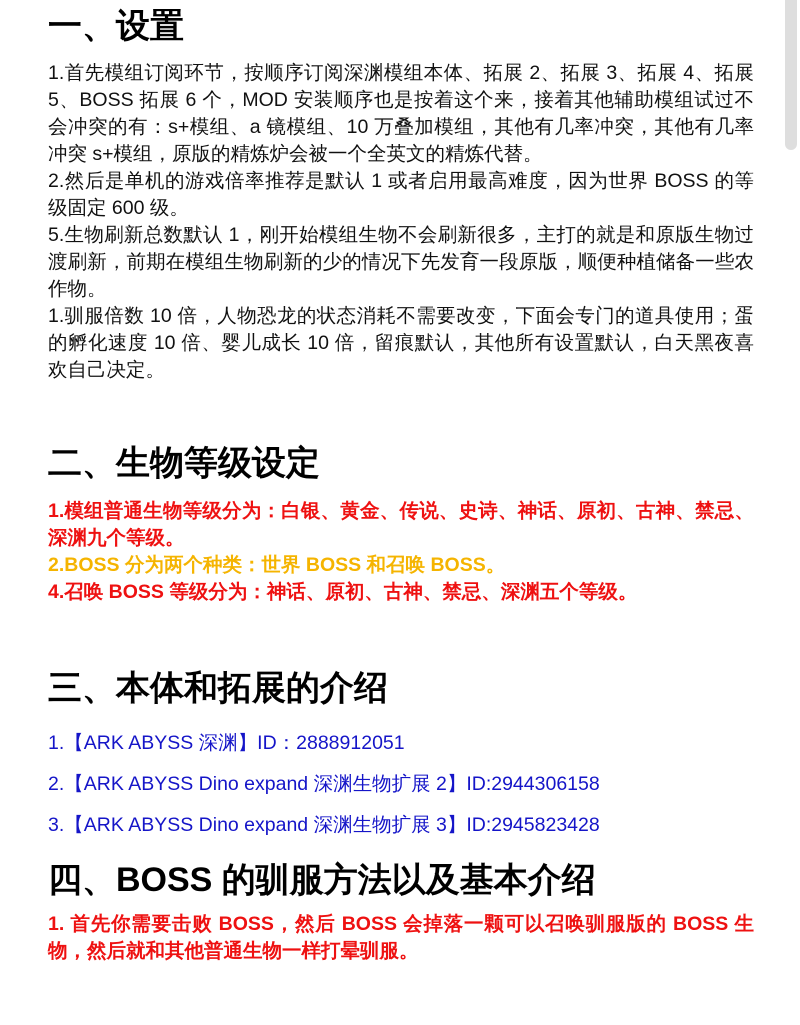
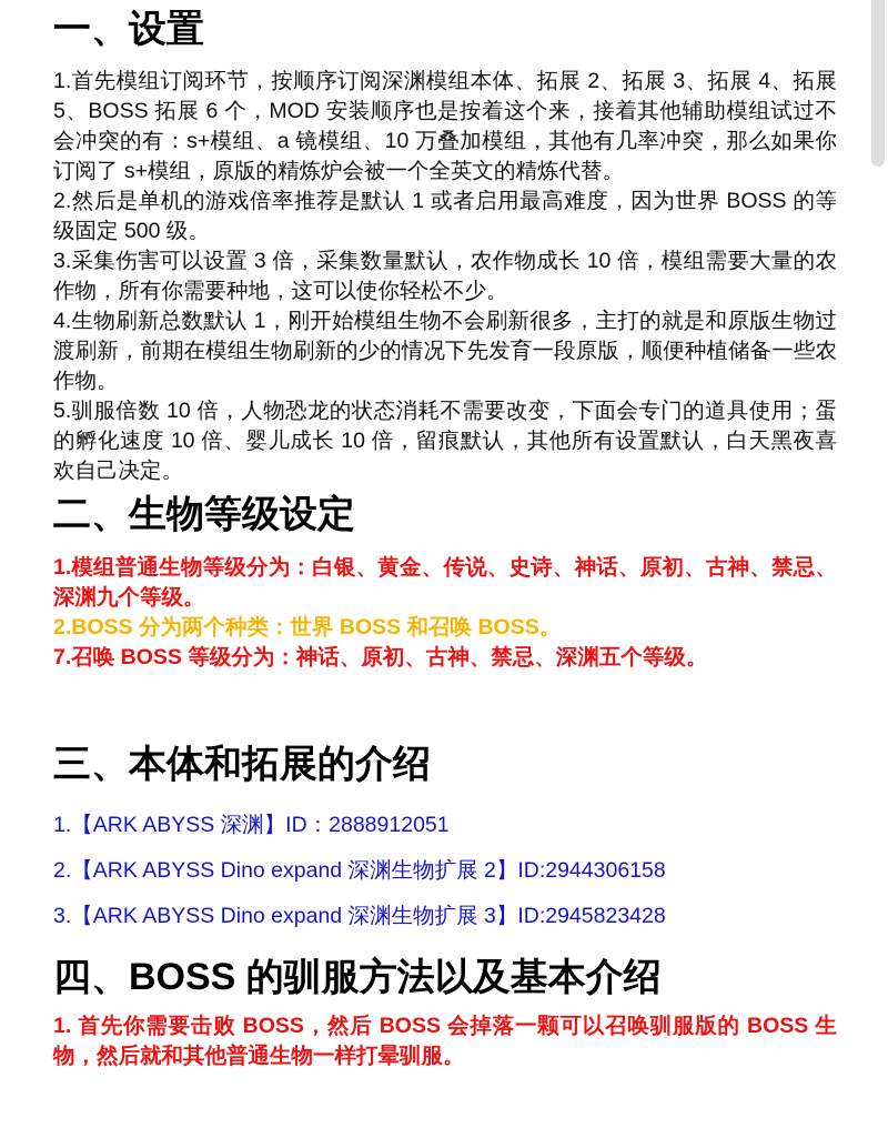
  一、设置
- 1.首先模组订阅环节，按顺序订阅深渊模组本体、拓展 2、拓展 3、拓展 4、拓展 5、BOSS 拓展 6 个，MOD 安装顺序也是按着这个来，接着其他辅助模组试过不会冲突的有：s+模组、a 镜模组、10 万叠加模组，其他有几率冲突，其他有几率冲突 s+模组，原版的精炼炉会被一个全英文的精炼代替。
+ 1.首先模组订阅环节，按顺序订阅深渊模组本体、拓展 2、拓展 3、拓展 4、拓展 5、BOSS 拓展 6 个，MOD 安装顺序也是按着这个来，接着其他辅助模组试过不会冲突的有：s+模组、a 镜模组、10 万叠加模组，其他有几率冲突，那么如果你订阅了 s+模组，原版的精炼炉会被一个全英文的精炼代替。
- 2.然后是单机的游戏倍率推荐是默认 1 或者启用最高难度，因为世界 BOSS 的等级固定 600 级。
+ 2.然后是单机的游戏倍率推荐是默认 1 或者启用最高难度，因为世界 BOSS 的等级固定 500 级。
+ 3.采集伤害可以设置 3 倍，采集数量默认，农作物成长 10 倍，模组需要大量的农作物，所有你需要种地，这可以使你轻松不少。
- 5.生物刷新总数默认 1，刚开始模组生物不会刷新很多，主打的就是和原版生物过渡刷新，前期在模组生物刷新的少的情况下先发育一段原版，顺便种植储备一些农作物。
+ 4.生物刷新总数默认 1，刚开始模组生物不会刷新很多，主打的就是和原版生物过渡刷新，前期在模组生物刷新的少的情况下先发育一段原版，顺便种植储备一些农作物。
- 1.驯服倍数 10 倍，人物恐龙的状态消耗不需要改变，下面会专门的道具使用；蛋的孵化速度 10 倍、婴儿成长 10 倍，留痕默认，其他所有设置默认，白天黑夜喜欢自己决定。
+ 5.驯服倍数 10 倍，人物恐龙的状态消耗不需要改变，下面会专门的道具使用；蛋的孵化速度 10 倍、婴儿成长 10 倍，留痕默认，其他所有设置默认，白天黑夜喜欢自己决定。
  二、生物等级设定
  1.模组普通生物等级分为：白银、黄金、传说、史诗、神话、原初、古神、禁忌、深渊九个等级。
  2.BOSS 分为两个种类：世界 BOSS 和召唤 BOSS。
- 4.召唤 BOSS 等级分为：神话、原初、古神、禁忌、深渊五个等级。
+ 7.召唤 BOSS 等级分为：神话、原初、古神、禁忌、深渊五个等级。
  三、本体和拓展的介绍
  1.【ARK ABYSS 深渊】ID：2888912051
  2.【ARK ABYSS Dino expand 深渊生物扩展 2】ID:2944306158
  3.【ARK ABYSS Dino expand 深渊生物扩展 3】ID:2945823428
  四、BOSS 的驯服方法以及基本介绍
  1. 首先你需要击败 BOSS，然后 BOSS 会掉落一颗可以召唤驯服版的 BOSS 生物，然后就和其他普通生物一样打晕驯服。
